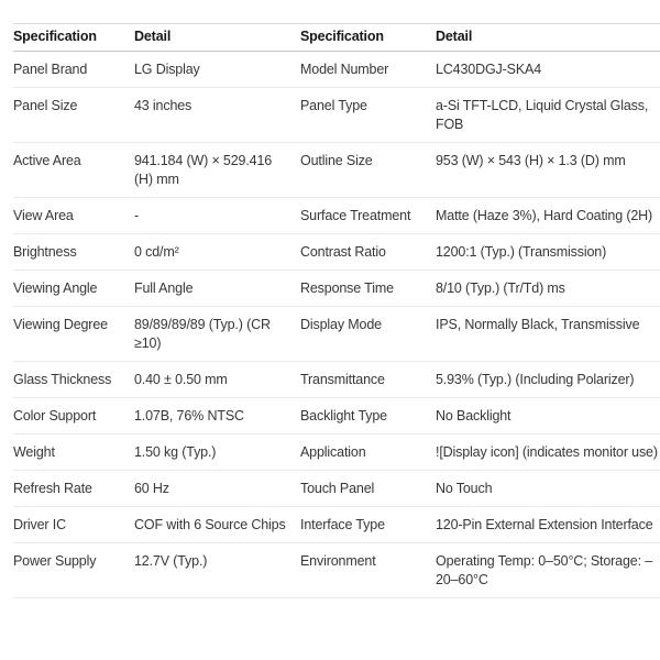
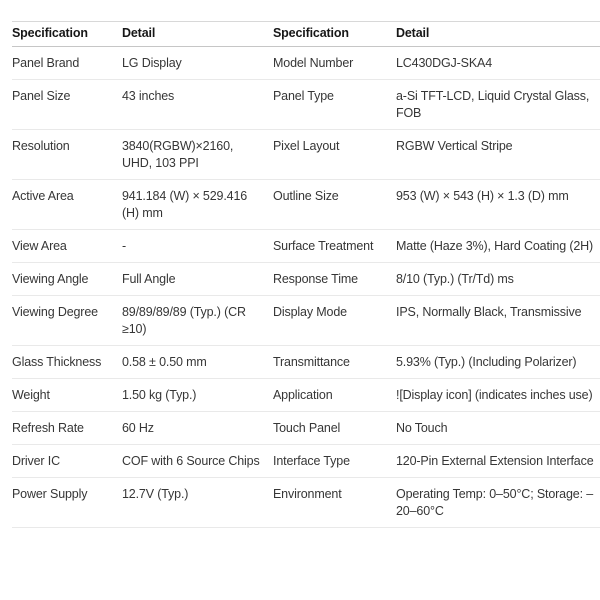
  Specification	Detail	Specification	Detail
  Panel Brand	LG Display	Model Number	LC430DGJ-SKA4
  Panel Size	43 inches	Panel Type	a-Si TFT-LCD, Liquid Crystal Glass, FOB
+ Resolution	3840(RGBW)×2160, UHD, 103 PPI	Pixel Layout	RGBW Vertical Stripe
  Active Area	941.184 (W) × 529.416 (H) mm	Outline Size	953 (W) × 543 (H) × 1.3 (D) mm
  View Area	-	Surface Treatment	Matte (Haze 3%), Hard Coating (2H)
- Brightness	0 cd/m²	Contrast Ratio	1200:1 (Typ.) (Transmission)
  Viewing Angle	Full Angle	Response Time	8/10 (Typ.) (Tr/Td) ms
  Viewing Degree	89/89/89/89 (Typ.) (CR ≥10)	Display Mode	IPS, Normally Black, Transmissive
- Glass Thickness	0.40 ± 0.50 mm	Transmittance	5.93% (Typ.) (Including Polarizer)
+ Glass Thickness	0.58 ± 0.50 mm	Transmittance	5.93% (Typ.) (Including Polarizer)
- Color Support	1.07B, 76% NTSC	Backlight Type	No Backlight
- Weight	1.50 kg (Typ.)	Application	![Display icon] (indicates monitor use)
+ Weight	1.50 kg (Typ.)	Application	![Display icon] (indicates inches use)
  Refresh Rate	60 Hz	Touch Panel	No Touch
  Driver IC	COF with 6 Source Chips	Interface Type	120-Pin External Extension Interface
  Power Supply	12.7V (Typ.)	Environment	Operating Temp: 0–50°C; Storage: –20–60°C
